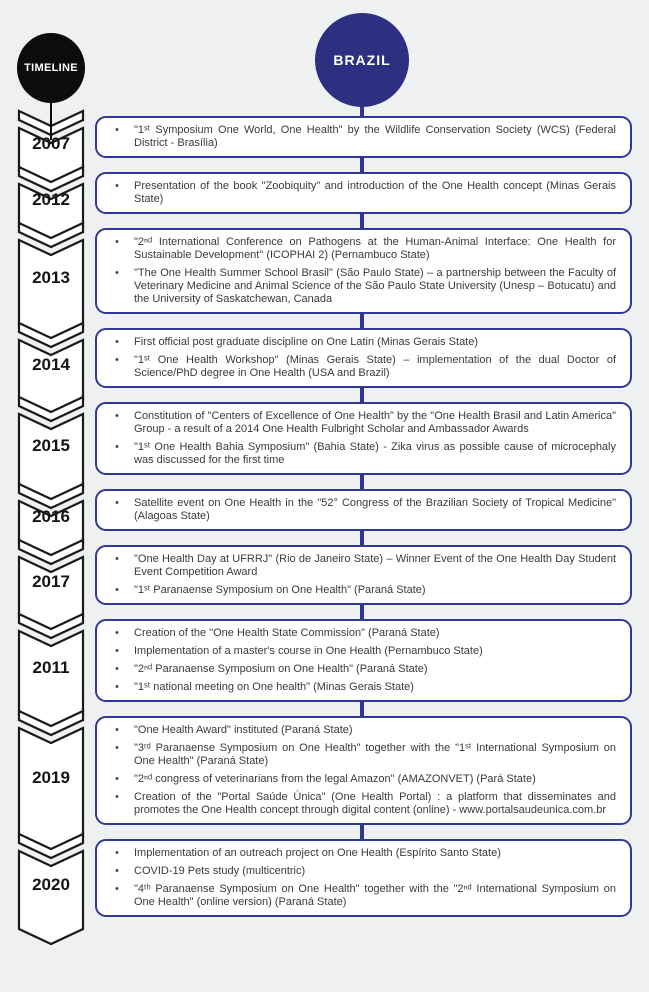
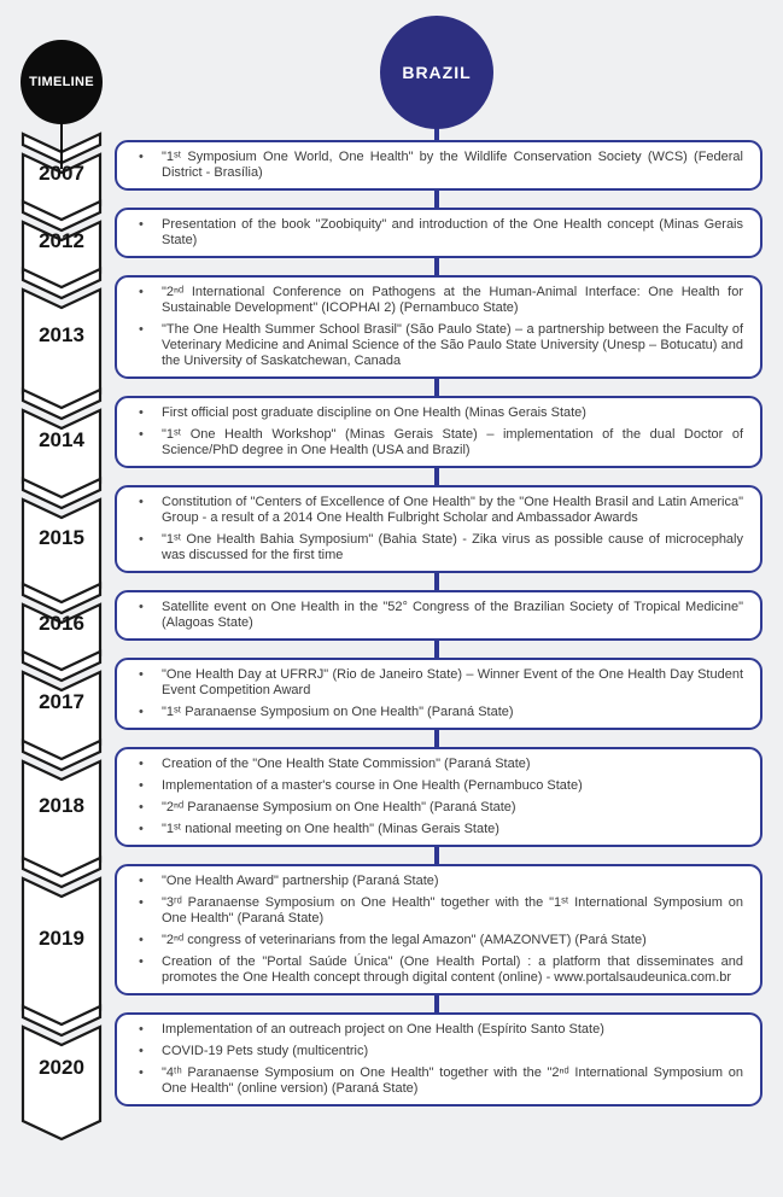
  TIMELINE
  BRAZIL
  2007
  "1ˢᵗ Symposium One World, One Health" by the Wildlife Conservation Society (WCS) (Federal District - Brasília)
  2012
  Presentation of the book "Zoobiquity" and introduction of the One Health concept (Minas Gerais State)
  2013
  "2ⁿᵈ International Conference on Pathogens at the Human-Animal Interface: One Health for Sustainable Development" (ICOPHAI 2) (Pernambuco State)
  "The One Health Summer School Brasil" (São Paulo State) – a partnership between the Faculty of Veterinary Medicine and Animal Science of the São Paulo State University (Unesp – Botucatu) and the University of Saskatchewan, Canada
  2014
- First official post graduate discipline on One Latin (Minas Gerais State)
+ First official post graduate discipline on One Health (Minas Gerais State)
  "1ˢᵗ One Health Workshop" (Minas Gerais State) – implementation of the dual Doctor of Science/PhD degree in One Health (USA and Brazil)
  2015
  Constitution of "Centers of Excellence of One Health" by the "One Health Brasil and Latin America" Group - a result of a 2014 One Health Fulbright Scholar and Ambassador Awards
  "1ˢᵗ One Health Bahia Symposium" (Bahia State) - Zika virus as possible cause of microcephaly was discussed for the first time
  2016
  Satellite event on One Health in the "52° Congress of the Brazilian Society of Tropical Medicine" (Alagoas State)
  2017
  "One Health Day at UFRRJ" (Rio de Janeiro State) – Winner Event of the One Health Day Student Event Competition Award
  "1ˢᵗ Paranaense Symposium on One Health" (Paraná State)
- 2011
+ 2018
  Creation of the "One Health State Commission" (Paraná State)
  Implementation of a master's course in One Health (Pernambuco State)
  "2ⁿᵈ Paranaense Symposium on One Health" (Paraná State)
  "1ˢᵗ national meeting on One health" (Minas Gerais State)
  2019
- "One Health Award" instituted (Paraná State)
+ "One Health Award" partnership (Paraná State)
  "3ʳᵈ Paranaense Symposium on One Health" together with the "1ˢᵗ International Symposium on One Health" (Paraná State)
  "2ⁿᵈ congress of veterinarians from the legal Amazon" (AMAZONVET) (Pará State)
  Creation of the "Portal Saúde Única" (One Health Portal) : a platform that disseminates and promotes the One Health concept through digital content (online) - www.portalsaudeunica.com.br
  2020
  Implementation of an outreach project on One Health (Espírito Santo State)
  COVID-19 Pets study (multicentric)
  "4ᵗʰ Paranaense Symposium on One Health" together with the "2ⁿᵈ International Symposium on One Health" (online version) (Paraná State)
